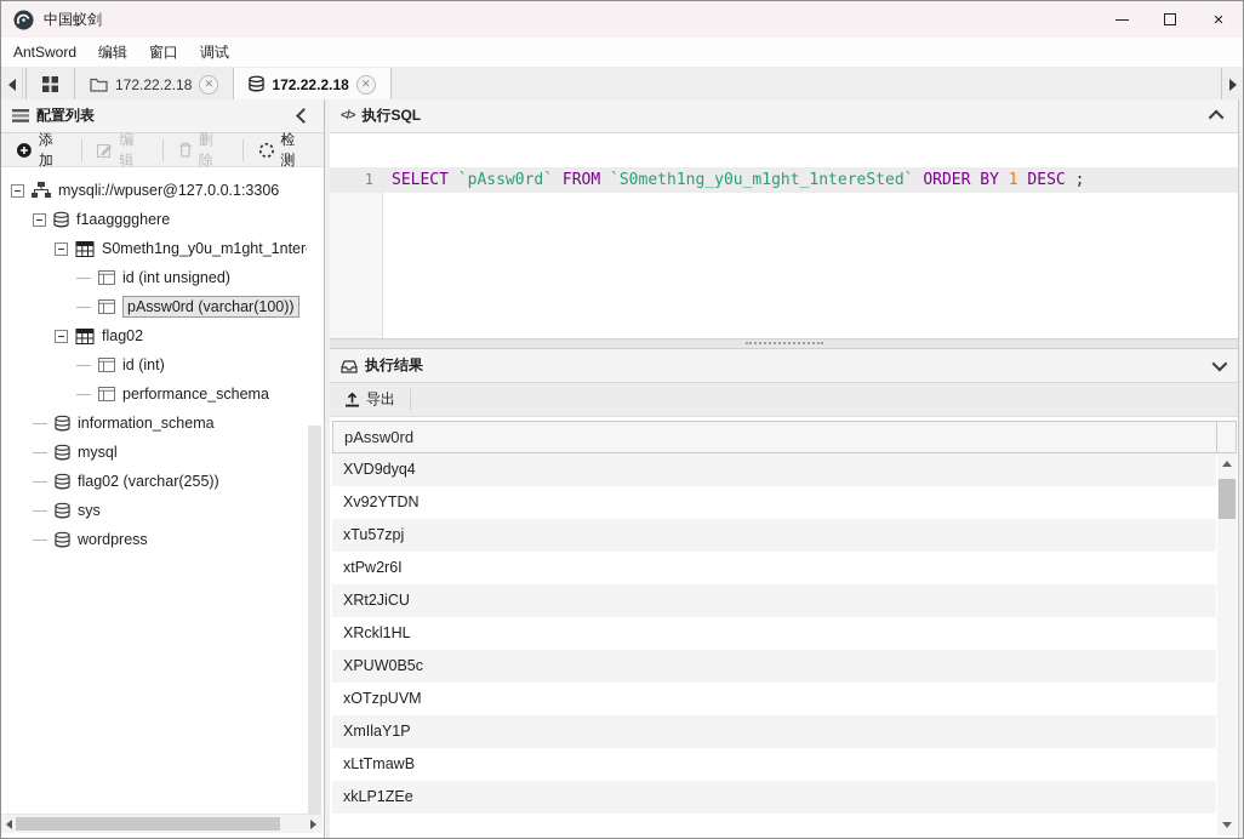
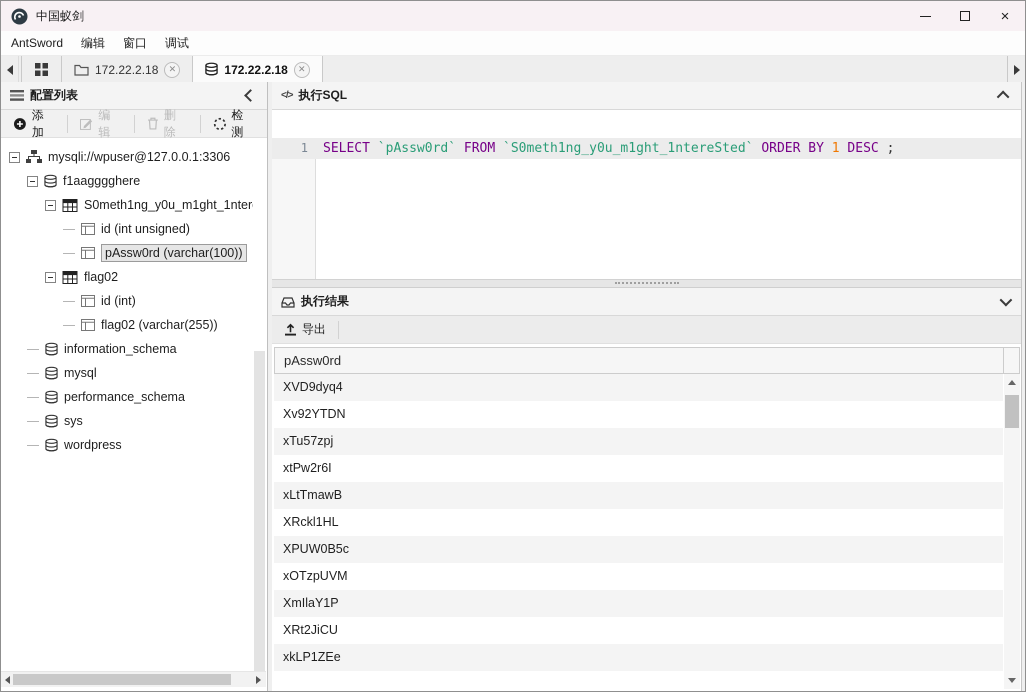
  中国蚁剑
  ×
  AntSword
  编辑
  窗口
  调试
  172.22.2.18
  ✕
  172.22.2.18
  ✕
  配置列表
  添加
  编辑
  删除
  检测
  mysqli://wpuser@127.0.0.1:3306
  f1aagggghere
  S0meth1ng_y0u_m1ght_1nter
  id (int unsigned)
  pAssw0rd (varchar(100))
  flag02
  id (int)
- performance_schema
+ flag02 (varchar(255))
  information_schema
  mysql
- flag02 (varchar(255))
+ performance_schema
  sys
  wordpress
  </>
  执行SQL
  1
  SELECT
  `pAssw0rd`
  FROM
  `S0meth1ng_y0u_m1ght_1ntereSted`
  ORDER BY
  1
  DESC
  ;
  执行结果
  导出
  pAssw0rd
  XVD9dyq4
  Xv92YTDN
  xTu57zpj
  xtPw2r6I
- XRt2JiCU
+ xLtTmawB
  XRckl1HL
  XPUW0B5c
  xOTzpUVM
  XmIlaY1P
- xLtTmawB
+ XRt2JiCU
  xkLP1ZEe
